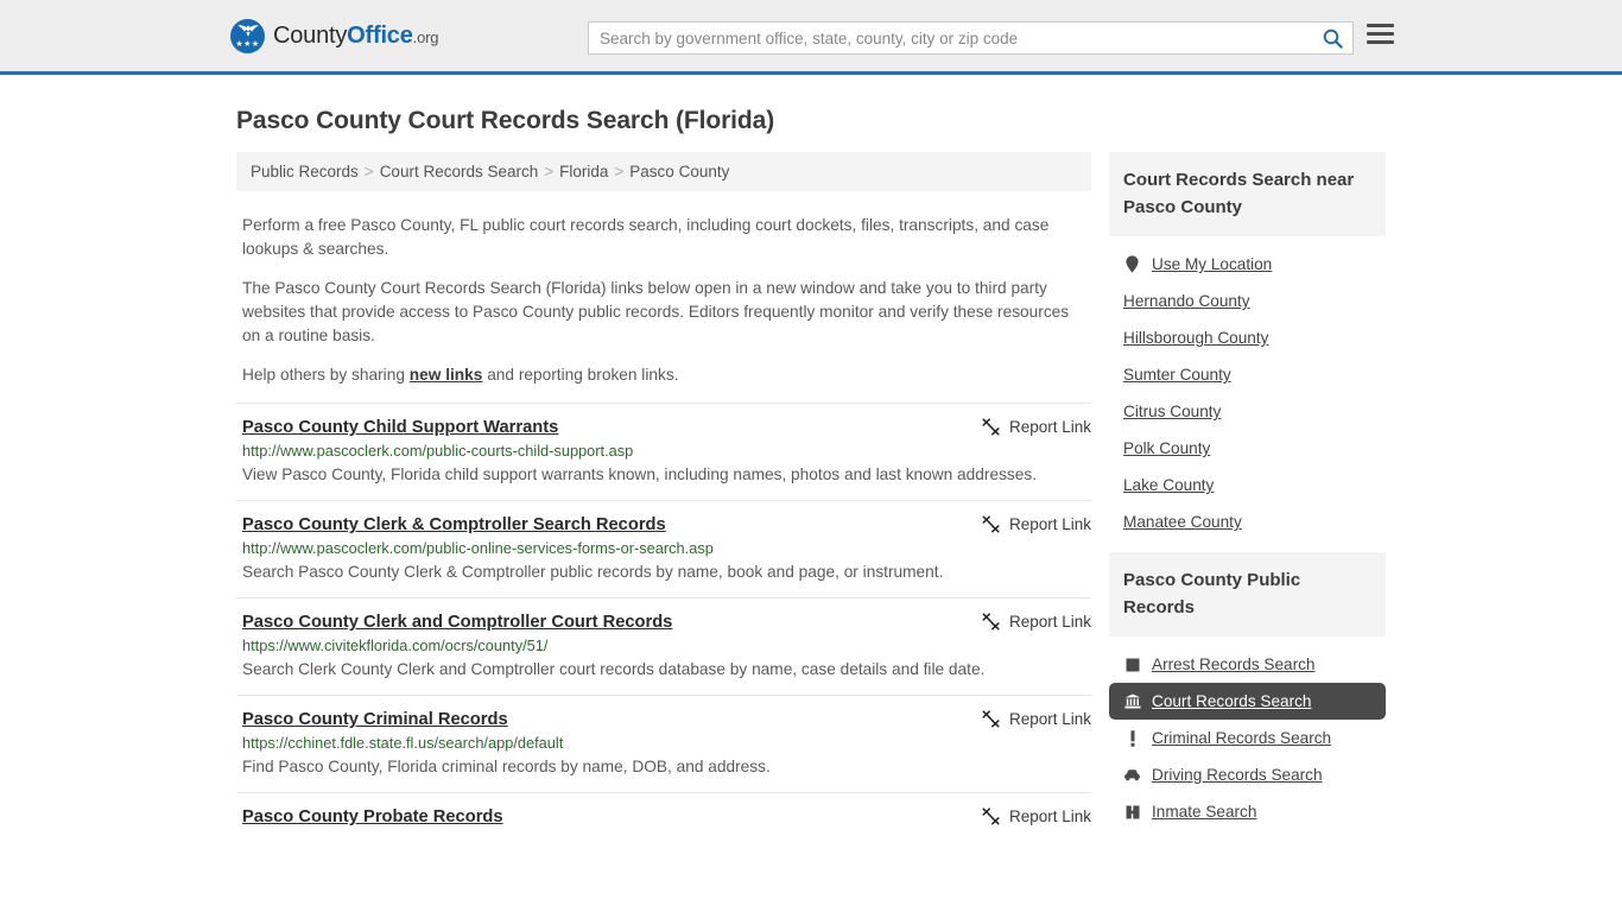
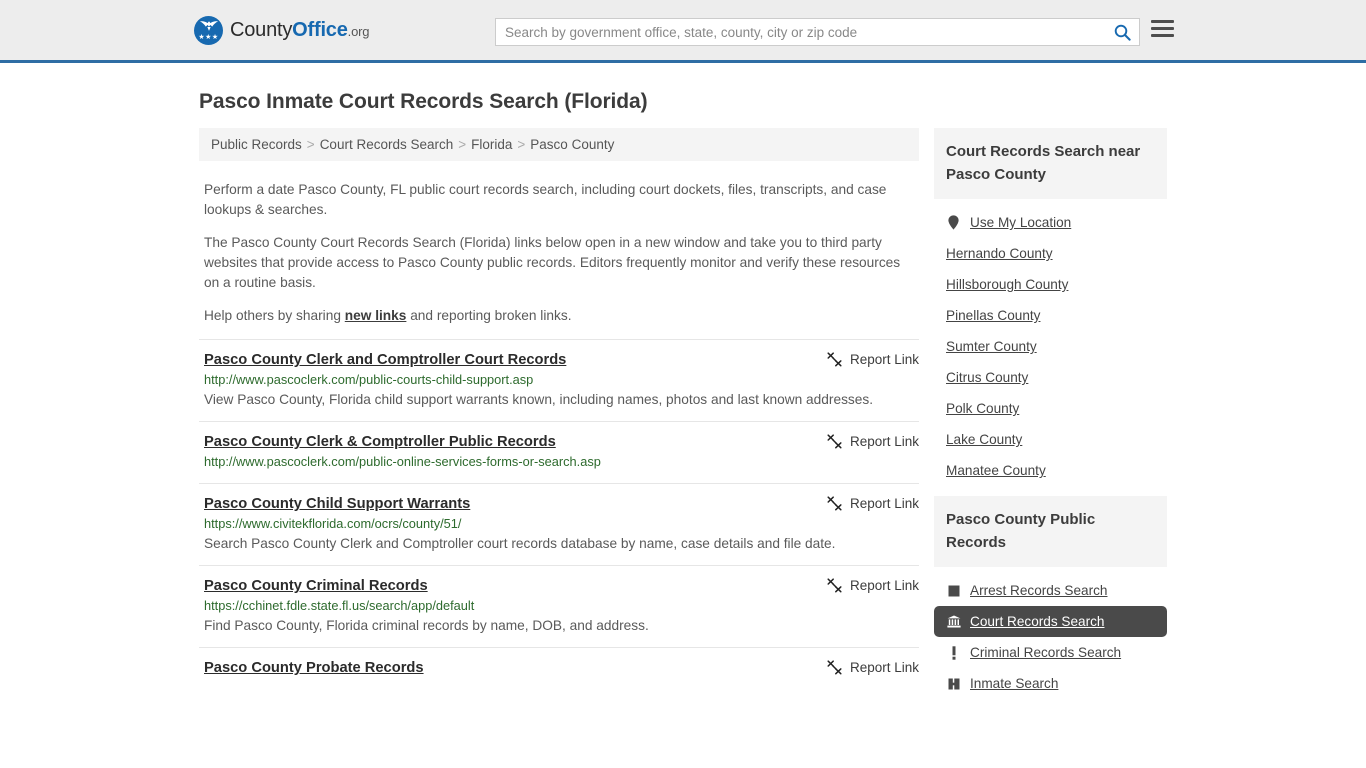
  CountyOffice.org
  Search by government office, state, county, city or zip code
- Pasco County Court Records Search (Florida)
+ Pasco Inmate Court Records Search (Florida)
  Public Records > Court Records Search > Florida > Pasco County
- Perform a free Pasco County, FL public court records search, including court dockets, files, transcripts, and case lookups & searches.
+ Perform a date Pasco County, FL public court records search, including court dockets, files, transcripts, and case lookups & searches.
  The Pasco County Court Records Search (Florida) links below open in a new window and take you to third party websites that provide access to Pasco County public records. Editors frequently monitor and verify these resources on a routine basis.
  Help others by sharing new links and reporting broken links.
- Pasco County Child Support Warrants
+ Pasco County Clerk and Comptroller Court Records
  http://www.pascoclerk.com/public-courts-child-support.asp
  View Pasco County, Florida child support warrants known, including names, photos and last known addresses.
  Report Link
- Pasco County Clerk & Comptroller Search Records
+ Pasco County Clerk & Comptroller Public Records
  http://www.pascoclerk.com/public-online-services-forms-or-search.asp
- Search Pasco County Clerk & Comptroller public records by name, book and page, or instrument.
  Report Link
- Pasco County Clerk and Comptroller Court Records
+ Pasco County Child Support Warrants
  https://www.civitekflorida.com/ocrs/county/51/
- Search Clerk County Clerk and Comptroller court records database by name, case details and file date.
+ Search Pasco County Clerk and Comptroller court records database by name, case details and file date.
  Report Link
  Pasco County Criminal Records
  https://cchinet.fdle.state.fl.us/search/app/default
  Find Pasco County, Florida criminal records by name, DOB, and address.
  Report Link
  Pasco County Probate Records
  Report Link
  Court Records Search near Pasco County
  Use My Location
  Hernando County
  Hillsborough County
+ Pinellas County
  Sumter County
  Citrus County
  Polk County
  Lake County
  Manatee County
  Pasco County Public Records
  Arrest Records Search
  Court Records Search
  Criminal Records Search
- Driving Records Search
  Inmate Search
